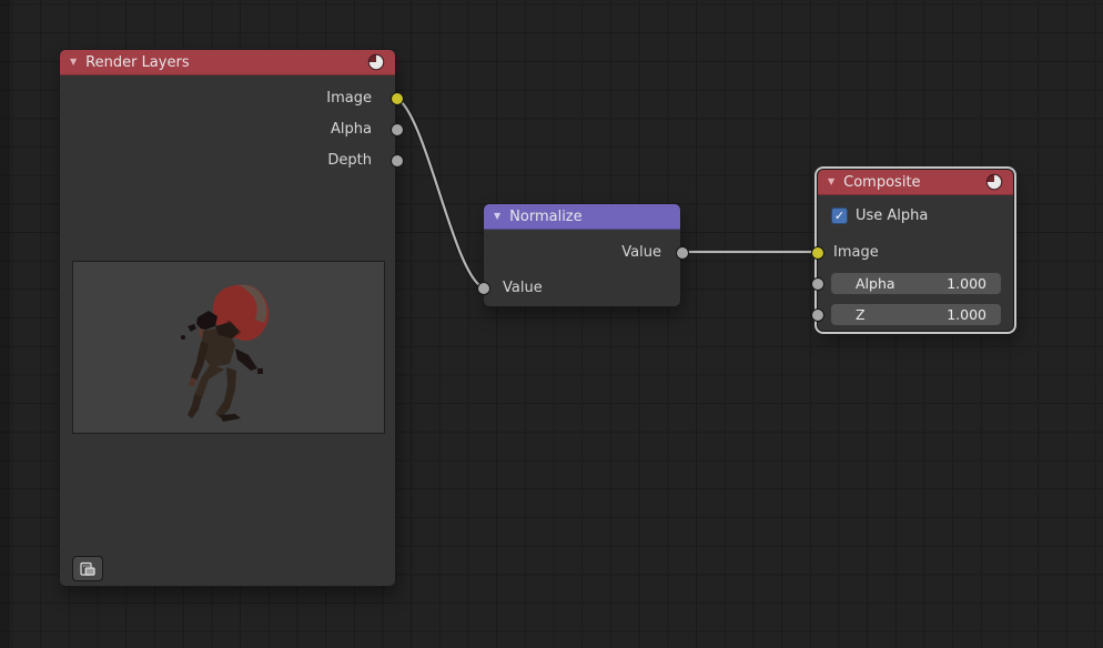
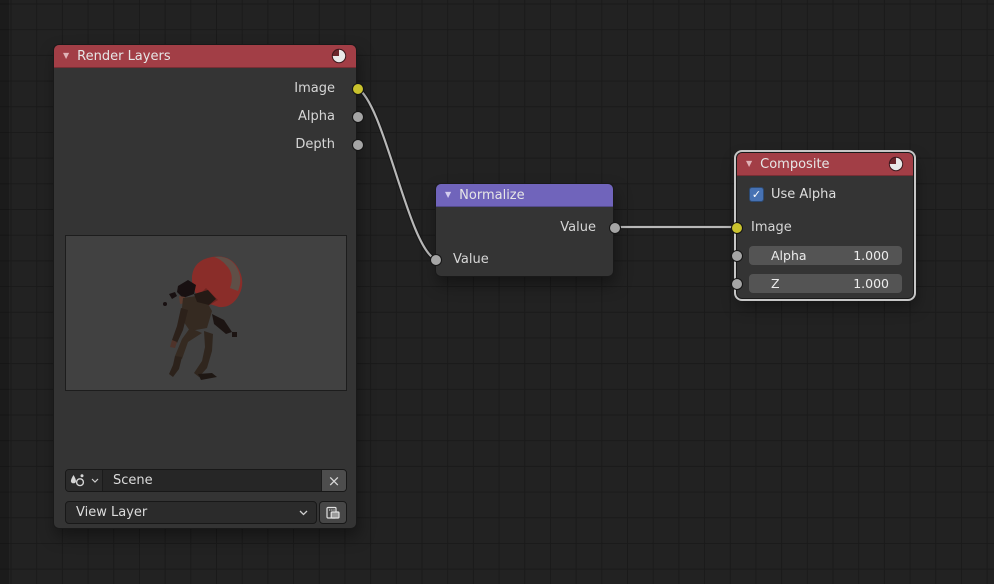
  ▼
  Render Layers
  Image
  Alpha
  Depth
+ Scene
+ ×
+ View Layer
  ▼
  Normalize
  Value
  Value
  ▼
  Composite
  ✓
  Use Alpha
  Image
  Alpha
  1.000
  Z
  1.000
